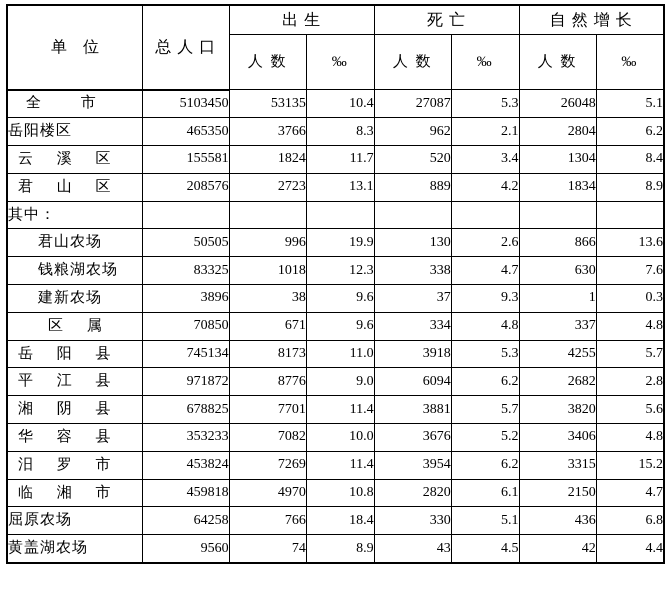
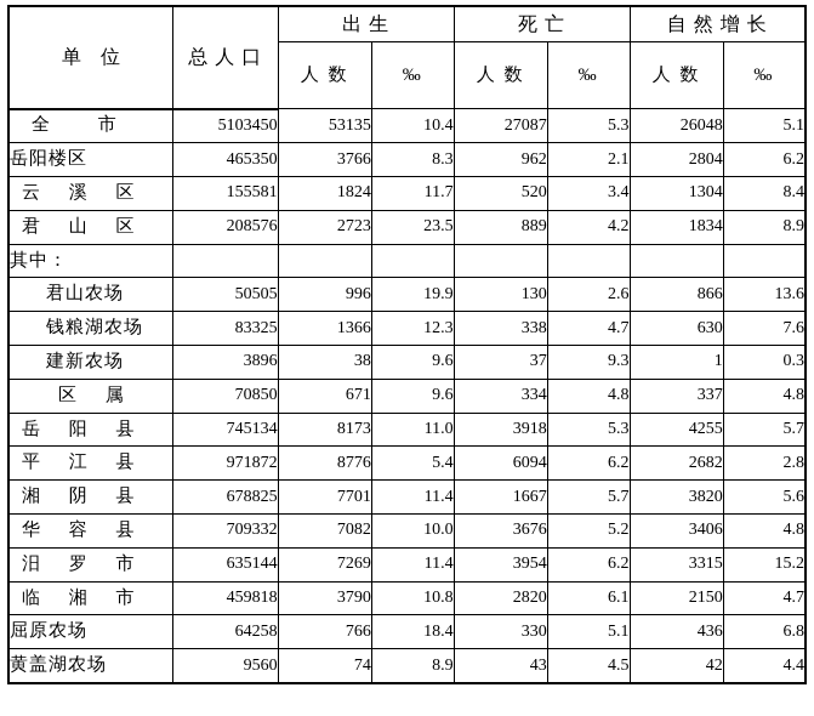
  		出 生	死 亡	自 然 增 长
  单 位	总 人 口	人 数	‰	人 数	‰	人 数	‰
  全 市	5103450	53135	10.4	27087	5.3	26048	5.1
  岳阳楼区	465350	3766	8.3	962	2.1	2804	6.2
  云 溪 区	155581	1824	11.7	520	3.4	1304	8.4
- 君 山 区	208576	2723	13.1	889	4.2	1834	8.9
+ 君 山 区	208576	2723	23.5	889	4.2	1834	8.9
  其中：
  君山农场	50505	996	19.9	130	2.6	866	13.6
- 钱粮湖农场	83325	1018	12.3	338	4.7	630	7.6
+ 钱粮湖农场	83325	1366	12.3	338	4.7	630	7.6
  建新农场	3896	38	9.6	37	9.3	1	0.3
  区 属	70850	671	9.6	334	4.8	337	4.8
  岳 阳 县	745134	8173	11.0	3918	5.3	4255	5.7
- 平 江 县	971872	8776	9.0	6094	6.2	2682	2.8
+ 平 江 县	971872	8776	5.4	6094	6.2	2682	2.8
- 湘 阴 县	678825	7701	11.4	3881	5.7	3820	5.6
+ 湘 阴 县	678825	7701	11.4	1667	5.7	3820	5.6
- 华 容 县	353233	7082	10.0	3676	5.2	3406	4.8
+ 华 容 县	709332	7082	10.0	3676	5.2	3406	4.8
- 汨 罗 市	453824	7269	11.4	3954	6.2	3315	15.2
+ 汨 罗 市	635144	7269	11.4	3954	6.2	3315	15.2
- 临 湘 市	459818	4970	10.8	2820	6.1	2150	4.7
+ 临 湘 市	459818	3790	10.8	2820	6.1	2150	4.7
  屈原农场	64258	766	18.4	330	5.1	436	6.8
  黄盖湖农场	9560	74	8.9	43	4.5	42	4.4
